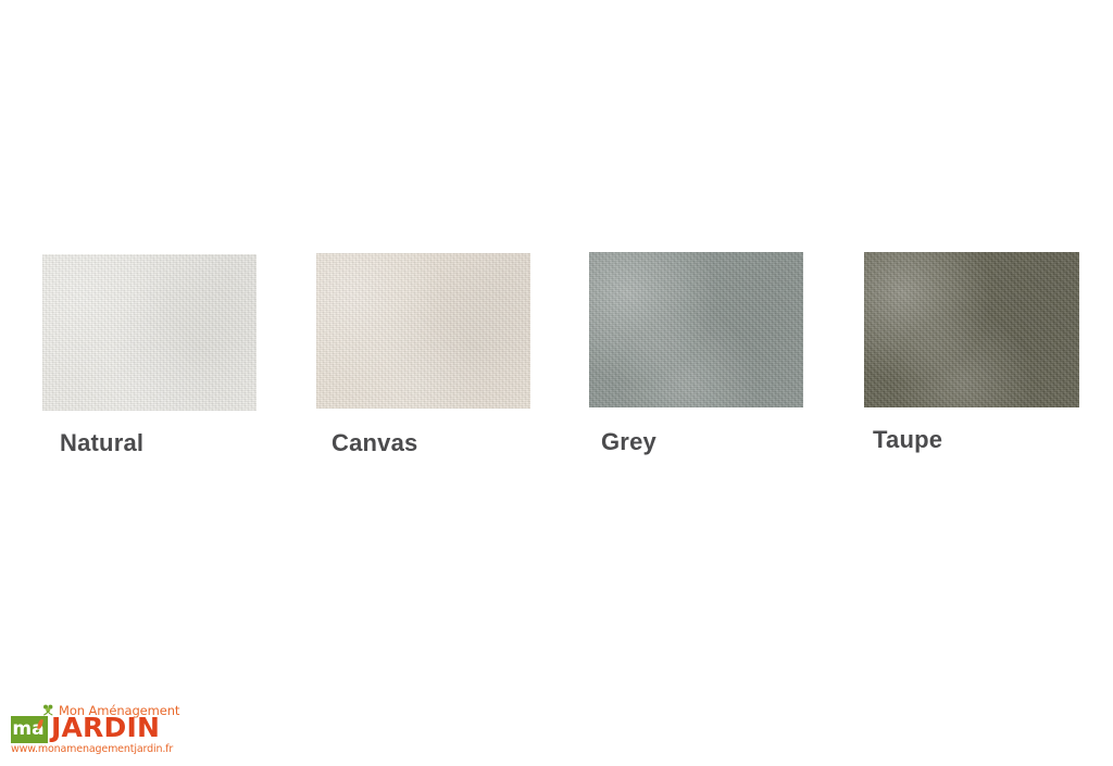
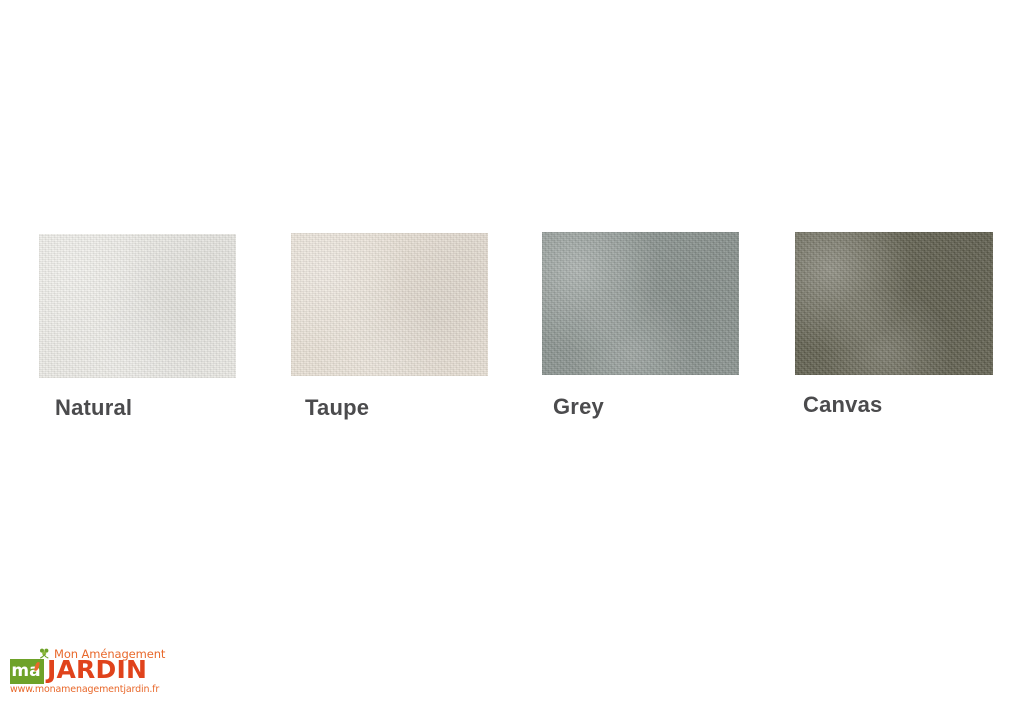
  Natural
- Canvas
+ Taupe
  Grey
- Taupe
+ Canvas
  Mon Aménagement
  ma
  JARDIN
  www.monamenagementjardin.fr
